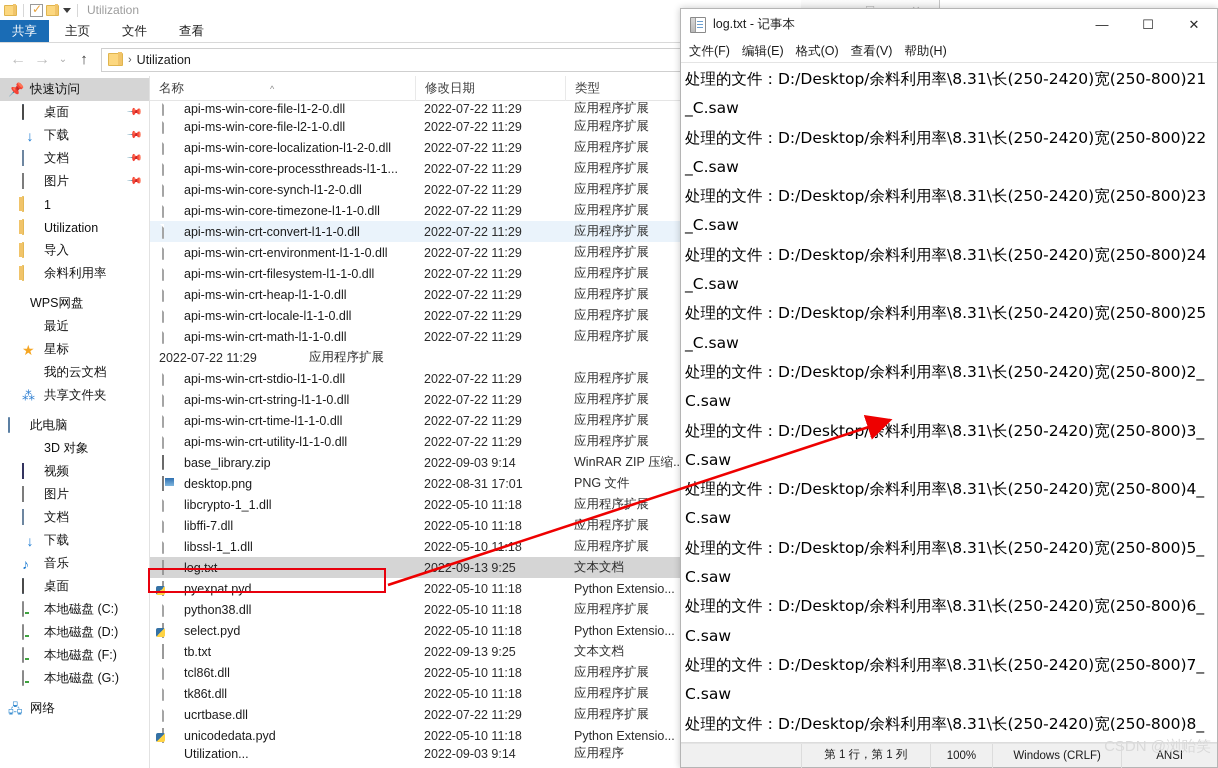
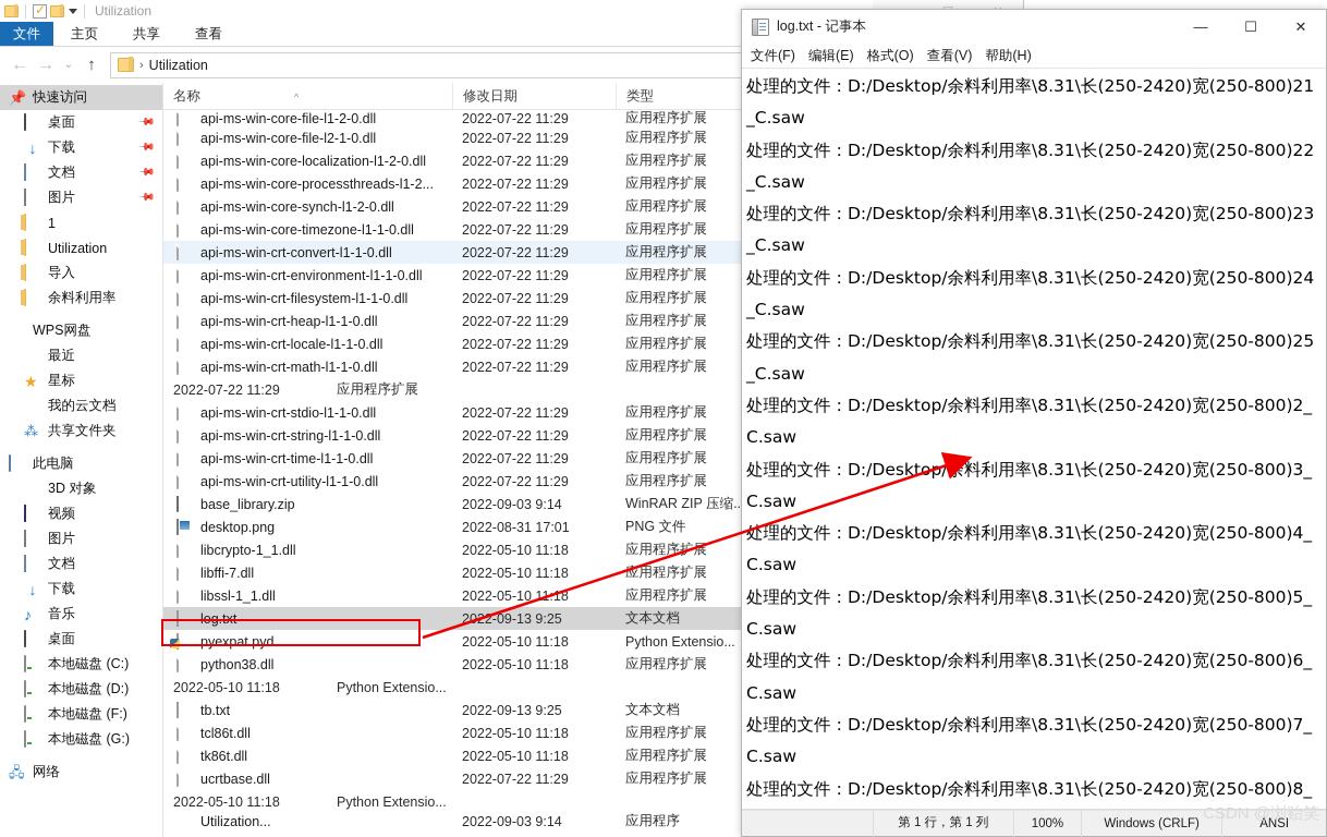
  Utilization
- 共享
+ 文件
  主页
- 文件
+ 共享
  查看
  ←
  →
  ⌄
  ↑
  ›
  Utilization
  📌
  快速访问
  桌面
  ↓
  下载
  文档
  图片
  1
  Utilization
  导入
  余料利用率
  WPS网盘
  最近
  ★
  星标
  我的云文档
  ⁂
  共享文件夹
  此电脑
  3D 对象
  视频
  图片
  文档
  ↓
  下载
  ♪
  音乐
  桌面
  本地磁盘 (C:)
  本地磁盘 (D:)
  本地磁盘 (F:)
  本地磁盘 (G:)
  🖧
  网络
  名称
  ^
  修改日期
  类型
  api-ms-win-core-file-l1-2-0.dll
  2022-07-22 11:29
  应用程序扩展
  api-ms-win-core-file-l2-1-0.dll
  2022-07-22 11:29
  应用程序扩展
  api-ms-win-core-localization-l1-2-0.dll
  2022-07-22 11:29
  应用程序扩展
- api-ms-win-core-processthreads-l1-1...
+ api-ms-win-core-processthreads-l1-2...
  2022-07-22 11:29
  应用程序扩展
  api-ms-win-core-synch-l1-2-0.dll
  2022-07-22 11:29
  应用程序扩展
  api-ms-win-core-timezone-l1-1-0.dll
  2022-07-22 11:29
  应用程序扩展
  api-ms-win-crt-convert-l1-1-0.dll
  2022-07-22 11:29
  应用程序扩展
  api-ms-win-crt-environment-l1-1-0.dll
  2022-07-22 11:29
  应用程序扩展
  api-ms-win-crt-filesystem-l1-1-0.dll
  2022-07-22 11:29
  应用程序扩展
  api-ms-win-crt-heap-l1-1-0.dll
  2022-07-22 11:29
  应用程序扩展
  api-ms-win-crt-locale-l1-1-0.dll
  2022-07-22 11:29
  应用程序扩展
  api-ms-win-crt-math-l1-1-0.dll
  2022-07-22 11:29
  应用程序扩展
  2022-07-22 11:29
  应用程序扩展
  api-ms-win-crt-stdio-l1-1-0.dll
  2022-07-22 11:29
  应用程序扩展
  api-ms-win-crt-string-l1-1-0.dll
  2022-07-22 11:29
  应用程序扩展
  api-ms-win-crt-time-l1-1-0.dll
  2022-07-22 11:29
  应用程序扩展
  api-ms-win-crt-utility-l1-1-0.dll
  2022-07-22 11:29
  应用程序扩展
  base_library.zip
  2022-09-03 9:14
  WinRAR ZIP 压缩..
  desktop.png
  2022-08-31 17:01
  PNG 文件
  libcrypto-1_1.dll
  2022-05-10 11:18
  应用程序扩展
  libffi-7.dll
  2022-05-10 11:18
  应用程序扩展
  libssl-1_1.dll
  2022-05-10 1118
  应用程序扩展
  log.txt
  202-09-13 9:25
  文本文档
  pyexpat.pyd
  2022-05-10 11:18
  Python Extensio...
  python38.dll
  2022-05-10 11:18
  应用程序扩展
- select.pyd
  2022-05-10 11:18
  Python Extensio...
  tb.txt
  2022-09-13 9:25
  文本文档
  tcl86t.dll
  2022-05-10 11:18
  应用程序扩展
  tk86t.dll
  2022-05-10 11:18
  应用程序扩展
  ucrtbase.dll
  2022-07-22 11:29
  应用程序扩展
- unicodedata.pyd
  2022-05-10 11:18
  Python Extensio...
  Utilization...
  2022-09-03 9:14
  应用程序
  log.txt - 记事本
  —
  ☐
  ✕
  文件(F)
  编辑(E)
  格式(O)
  查看(V)
  帮助(H)
  处理的文件：D:/Desktop/余料利用率\8.31\长(250-2420)宽(250-800)21_C.saw
  处理的文件：D:/Desktop/余料利用率\8.31\长(250-2420)宽(250-800)22_C.saw
  处理的文件：D:/Desktop/余料利用率\8.31\长(250-2420)宽(250-800)23_C.saw
  处理的文件：D:/Desktop/余料利用率\8.31\长(250-2420)宽(250-800)24_C.saw
  处理的文件：D:/Desktop/余料利用率\8.31\长(250-2420)宽(250-800)25_C.saw
  处理的文件：D:/Desktop/余料利用率\8.31\长(250-2420)宽(250-800)2_C.saw
  处理的文件：D:/Deskto/余料利用率\8.31\长(250-2420)宽(250-800)3_C.saw
  处理的文件：D:/Desktop/余料利用率\8.31\长(250-2420)宽(250-800)4_C.saw
  处理的文件：D:/Desktop/余料利用率\8.31\长(250-2420)宽(250-800)5_C.saw
  处理的文件：D:/Desktop/余料利用率\8.31\长(250-2420)宽(250-800)6_C.saw
  处理的文件：D:/Desktop/余料利用率\8.31\长(250-2420)宽(250-800)7_C.saw
  处理的文件：D:/Desktop/余料利用率\8.31\长(250-2420)宽(250-800)8_
  第 1 行，第 1 列
  100%
  Windows (CRLF)
  ANSI
  CSDN @浏贻笑
